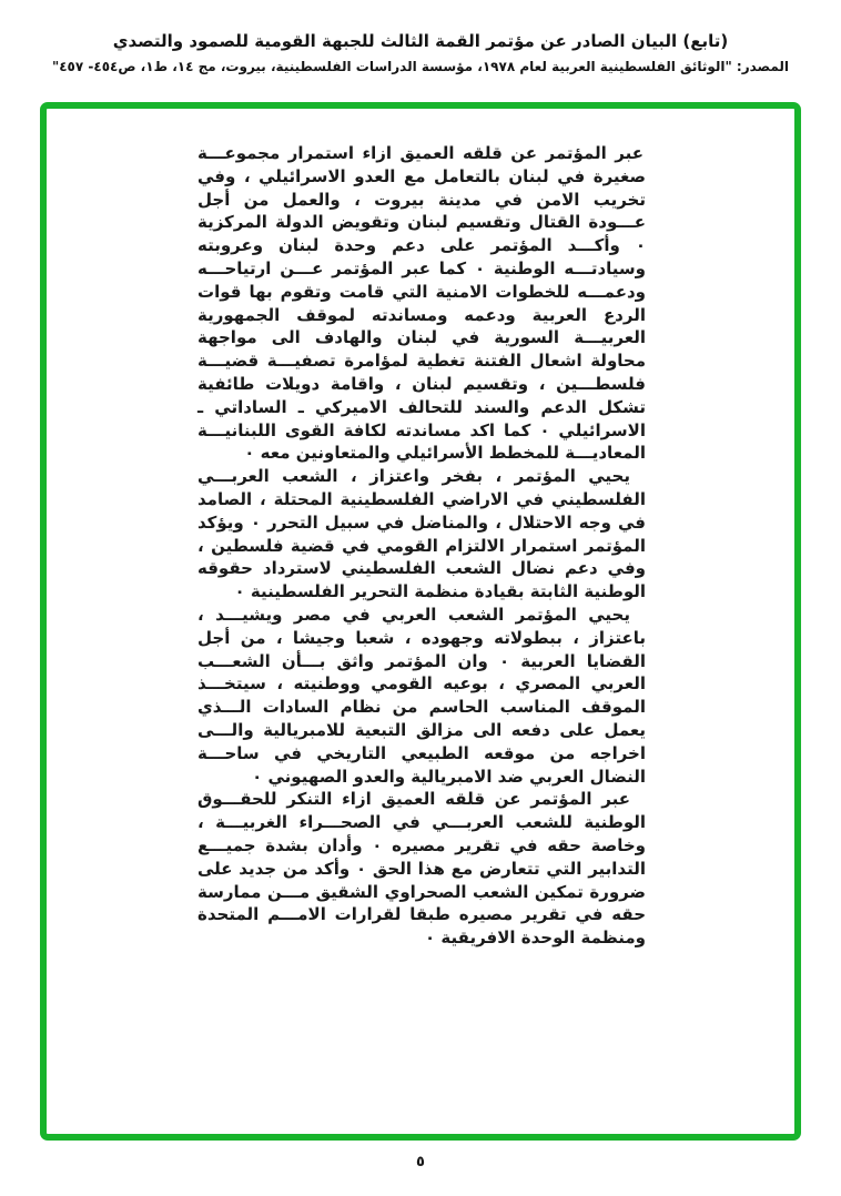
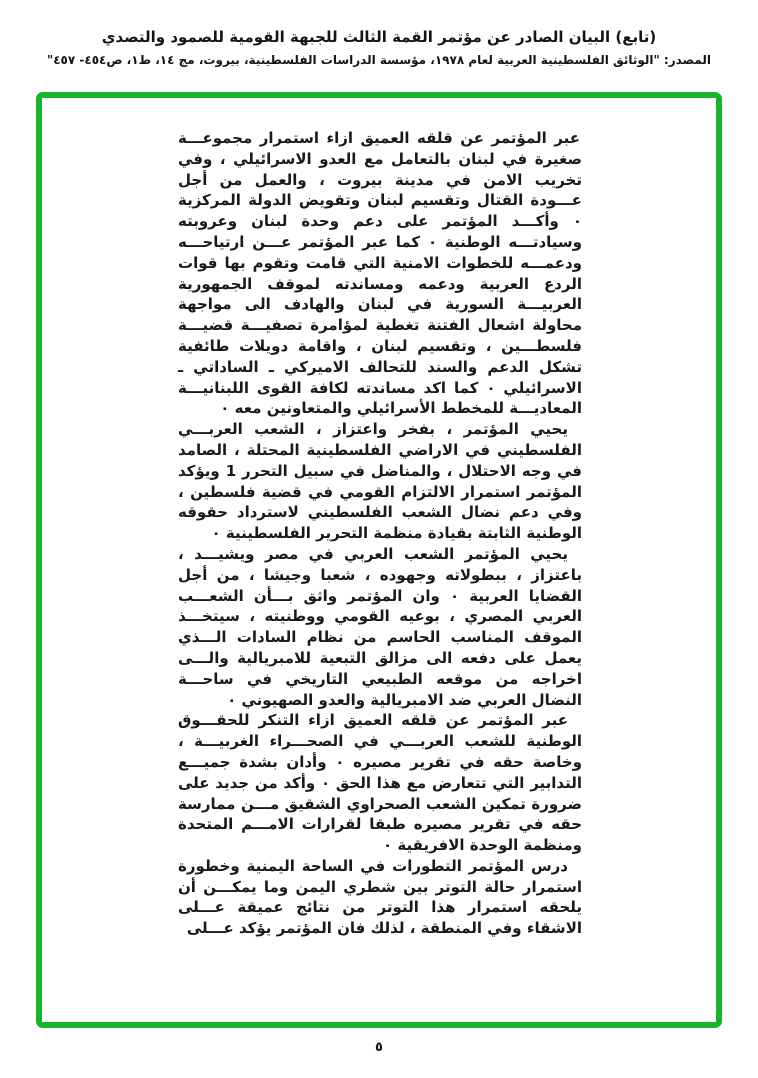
  (تابع) البيان الصادر عن مؤتمر القمة الثالث للجبهة القومية للصمود والتصدي
  المصدر: "الوثائق الفلسطينية العربية لعام ١٩٧٨، مؤسسة الدراسات الفلسطينية، بيروت، مج ١٤، ط١، ص٤٥٤- ٤٥٧"
  عبر المؤتمر عن قلقه العميق ازاء استمرار مجموعـــة صغيرة في لبنان بالتعامل مع العدو الاسرائيلي ، وفي تخريب الامن في مدينة بيروت ، والعمل من أجل عـــودة القتال وتقسيم لبنان وتقويض الدولة المركزية ٠ وأكـــد المؤتمر على دعم وحدة لبنان وعروبته وسيادتـــه الوطنية ٠ كما عبر المؤتمر عـــن ارتياحـــه ودعمـــه للخطوات الامنية التي قامت وتقوم بها قوات الردع العربية ودعمه ومساندته لموقف الجمهورية العربيـــة السورية في لبنان والهادف الى مواجهة محاولة اشعال الفتنة تغطية لمؤامرة تصفيـــة قضيـــة فلسطـــين ، وتقسيم لبنان ، واقامة دويلات طائفية تشكل الدعم والسند للتحالف الاميركي ـ الساداتي ـ الاسرائيلي ٠ كما اكد مساندته لكافة القوى اللبنانيـــة المعاديـــة للمخطط الأسرائيلي والمتعاونين معه ٠
- يحيي المؤتمر ، بفخر واعتزاز ، الشعب العربـــي الفلسطيني في الاراضي الفلسطينية المحتلة ، الصامد في وجه الاحتلال ، والمناضل في سبيل التحرر ٠ ويؤكد المؤتمر استمرار الالتزام القومي في قضية فلسطين ، وفي دعم نضال الشعب الفلسطيني لاسترداد حقوقه الوطنية الثابتة بقيادة منظمة التحرير الفلسطينية ٠
+ يحيي المؤتمر ، بفخر واعتزاز ، الشعب العربـــي الفلسطيني في الاراضي الفلسطينية المحتلة ، الصامد في وجه الاحتلال ، والمناضل في سبيل التحرر 1 ويؤكد المؤتمر استمرار الالتزام القومي في قضية فلسطين ، وفي دعم نضال الشعب الفلسطيني لاسترداد حقوقه الوطنية الثابتة بقيادة منظمة التحرير الفلسطينية ٠
  يحيي المؤتمر الشعب العربي في مصر ويشيـــد ، باعتزاز ، ببطولاته وجهوده ، شعبا وجيشا ، من أجل القضايا العربية ٠ وان المؤتمر واثق بـــأن الشعـــب العربي المصري ، بوعيه القومي ووطنيته ، سيتخـــذ الموقف المناسب الحاسم من نظام السادات الـــذي يعمل على دفعه الى مزالق التبعية للامبريالية والـــى اخراجه من موقعه الطبيعي التاريخي في ساحـــة النضال العربي ضد الامبريالية والعدو الصهيوني ٠
  عبر المؤتمر عن قلقه العميق ازاء التنكر للحقـــوق الوطنية للشعب العربـــي في الصحـــراء الغربيـــة ، وخاصة حقه في تقرير مصيره ٠ وأدان بشدة جميـــع التدابير التي تتعارض مع هذا الحق ٠ وأكد من جديد على ضرورة تمكين الشعب الصحراوي الشقيق مـــن ممارسة حقه في تقرير مصيره طبقا لقرارات الامـــم المتحدة ومنظمة الوحدة الافريقية ٠
+ درس المؤتمر التطورات في الساحة اليمنية وخطورة استمرار حالة التوتر بين شطري اليمن وما يمكـــن أن يلحقه استمرار هذا التوتر من نتائج عميقة عـــلى الاشقاء وفي المنطقة ، لذلك فان المؤتمر يؤكد عـــلى
  ٥
